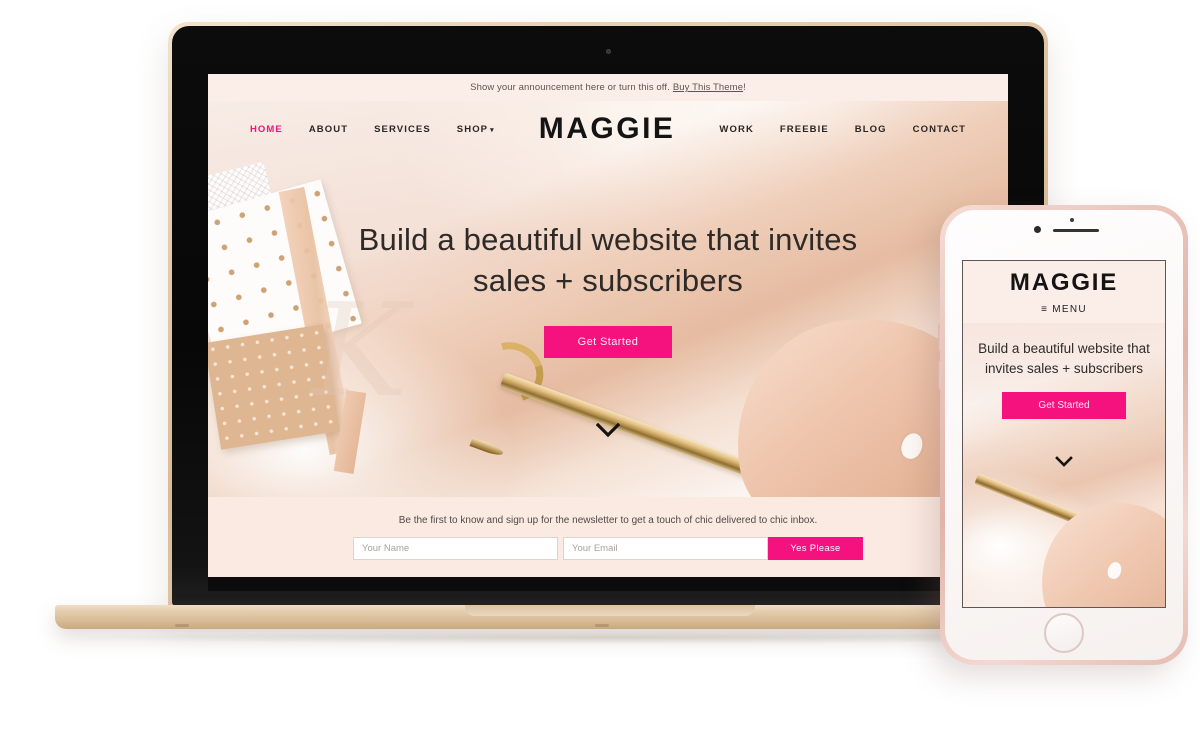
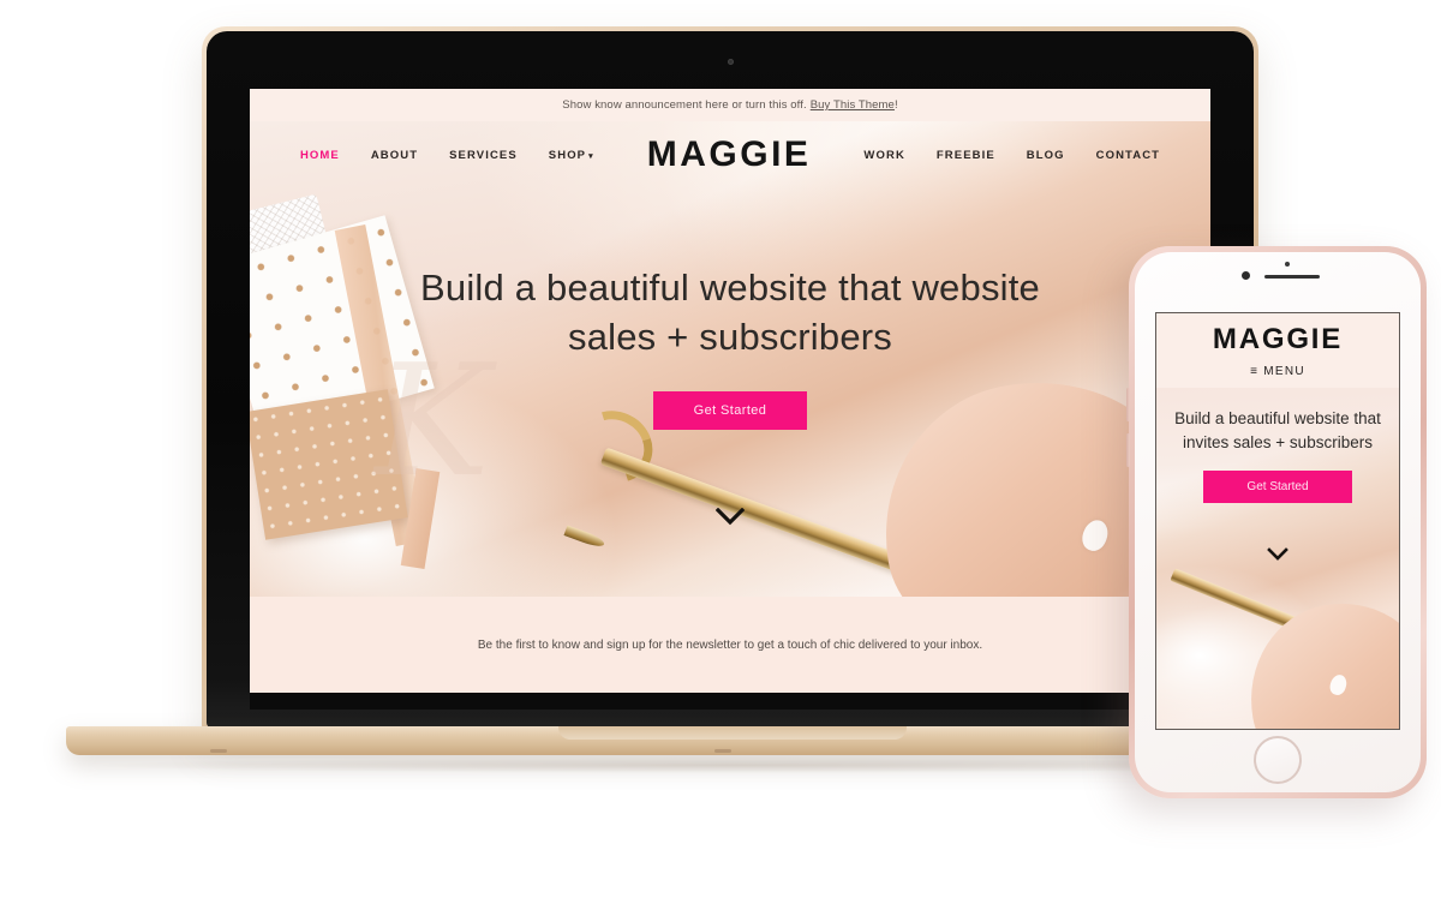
- Show your announcement here or turn this off.
+ Show know announcement here or turn this off.
  Buy This Theme
  !
  K
  HOME
  ABOUT
  SERVICES
  SHOP
  MAGGIE
  WORK
  FREEBIE
  BLOG
  CONTACT
- Build a beautiful website that invites
+ Build a beautiful website that website
  sales + subscribers
  Get Started
- Be the first to know and sign up for the newsletter to get a touch of chic delivered to chic inbox.
+ Be the first to know and sign up for the newsletter to get a touch of chic delivered to your inbox.
- Your Name
- Your Email
- Yes Please
  MAGGIE
  ≡ MENU
  Build a beautiful website that
  invites sales + subscribers
  Get Started
